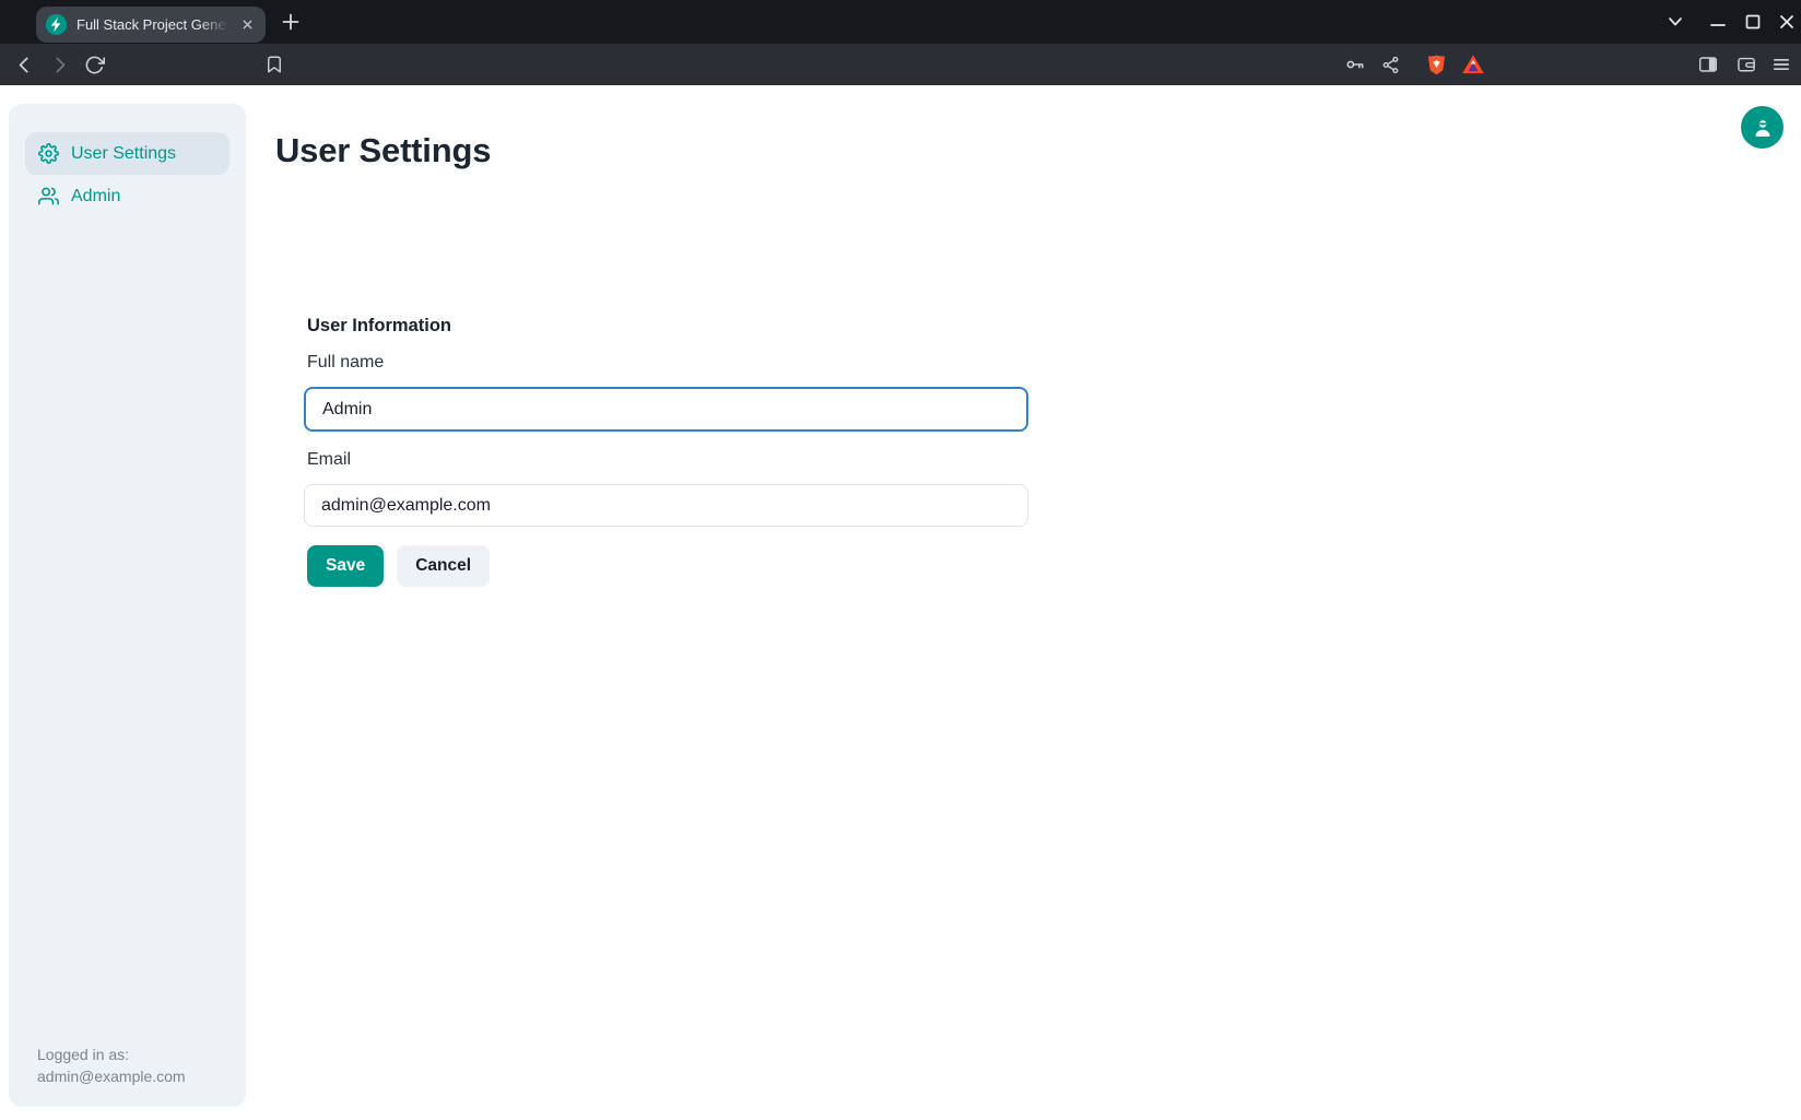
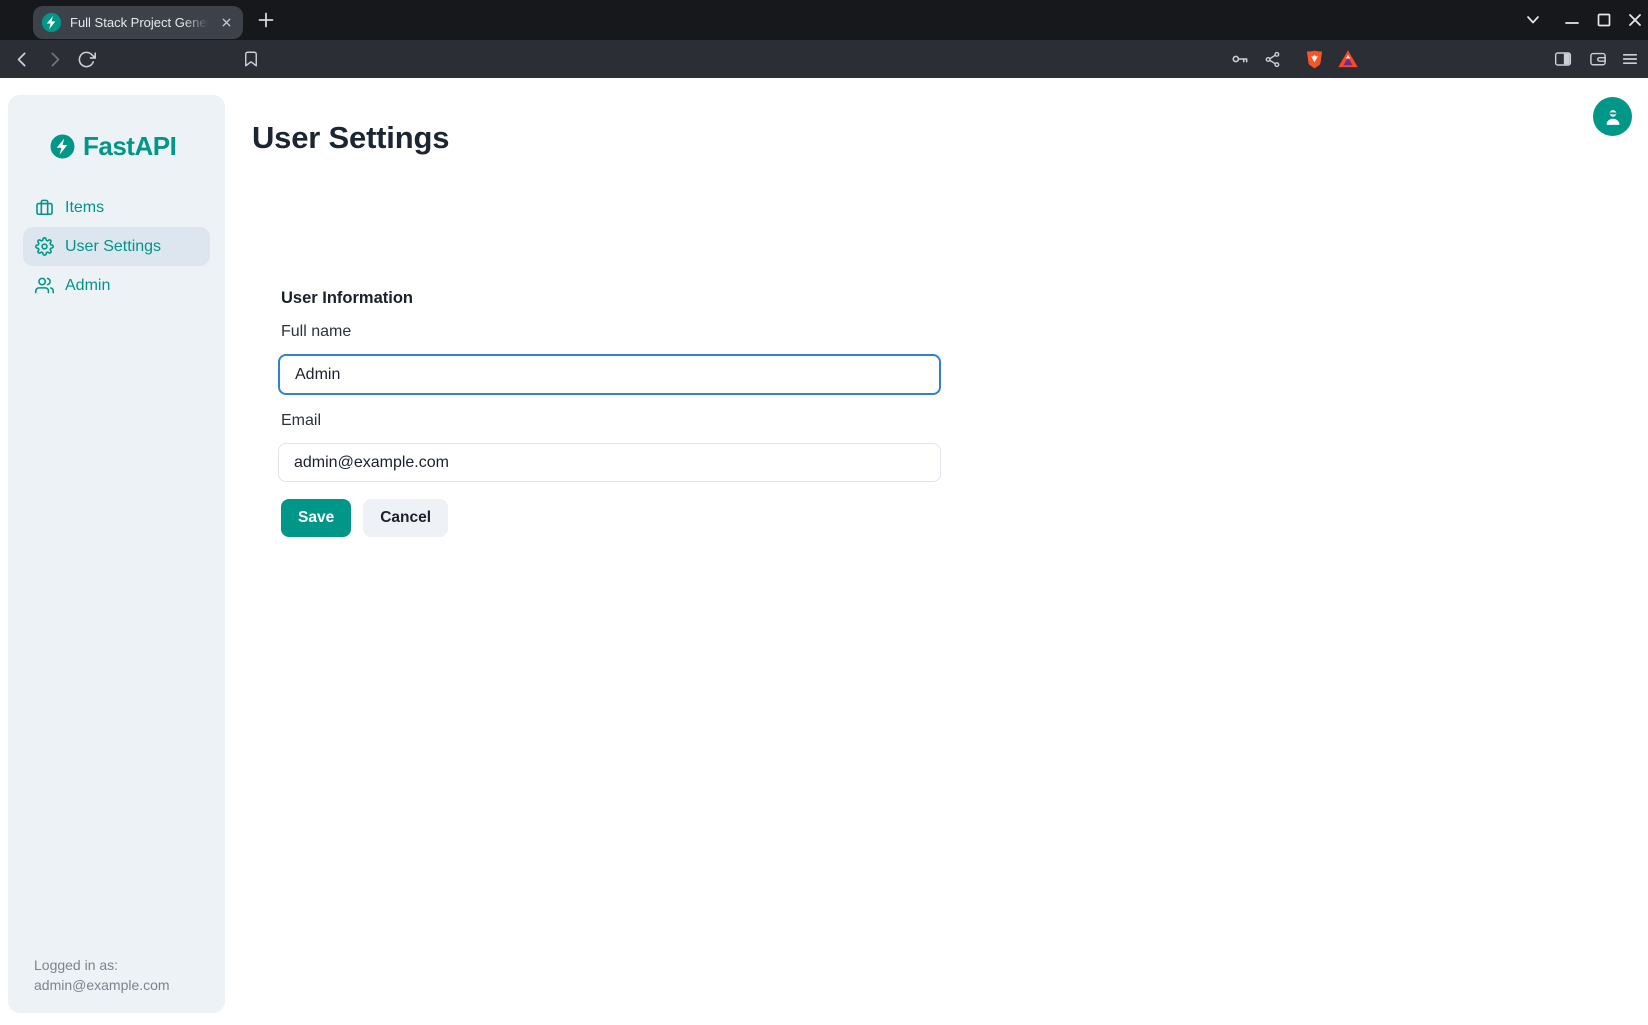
  Full Stack Project Gener
+ FastAPI
+ Items
  User Settings
  Admin
  Logged in as:
  admin@example.com
  User Settings
  User Information
  Full name
  Admin
  Email
  admin@example.com
  Save
  Cancel
